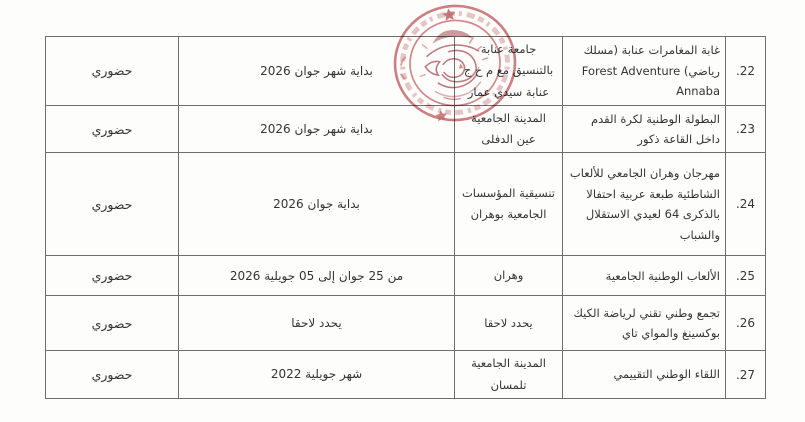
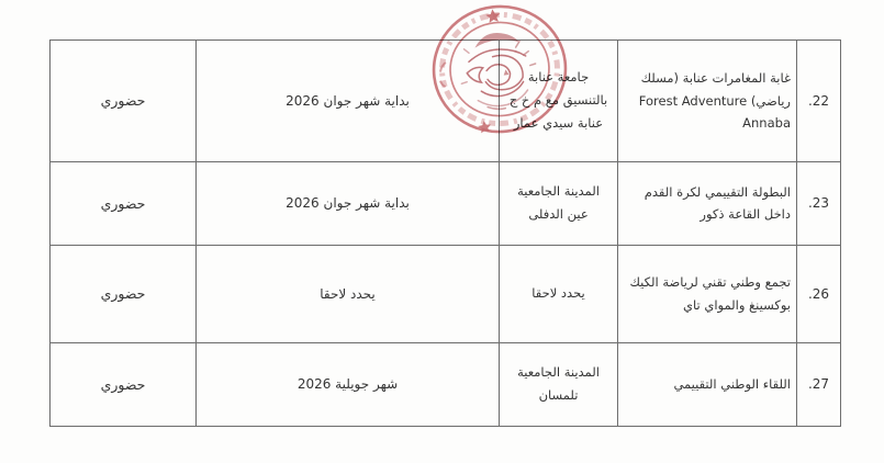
  .22	غابة المغامرات عنابة (مسلك رياضي) Forest Adventure Annaba	جامعة عنابة بالتنسيق مع م خ ج عنابة سيدي عمار	بداية شهر جوان 2026	حضوري
- .23	البطولة الوطنية لكرة القدم داخل القاعة ذكور	المدينة الجامعية عين الدفلى	بداية شهر جوان 2026	حضوري
+ .23	البطولة التقييمي لكرة القدم داخل القاعة ذكور	المدينة الجامعية عين الدفلى	بداية شهر جوان 2026	حضوري
- .24	مهرجان وهران الجامعي للألعاب الشاطئية طبعة عربية احتفالا بالذكرى 64 لعيدي الاستقلال والشباب	تنسيقية المؤسسات الجامعية بوهران	بداية جوان 2026	حضوري
- .25	الألعاب الوطنية الجامعية	وهران	من 25 جوان إلى 05 جويلية 2026	حضوري
  .26	تجمع وطني تقني لرياضة الكيك بوكسينغ والمواي تاي	يحدد لاحقا	يحدد لاحقا	حضوري
- .27	اللقاء الوطني التقييمي	المدينة الجامعية تلمسان	شهر جويلية 2022	حضوري
+ .27	اللقاء الوطني التقييمي	المدينة الجامعية تلمسان	شهر جويلية 2026	حضوري
